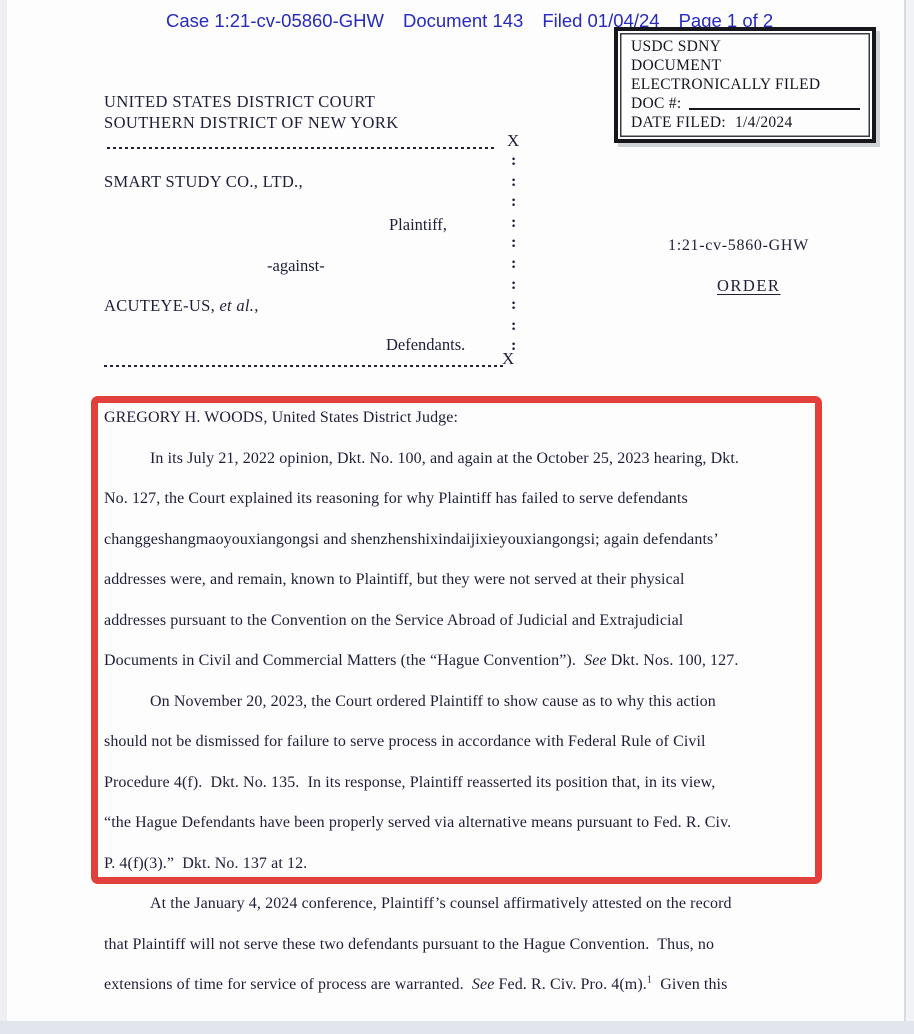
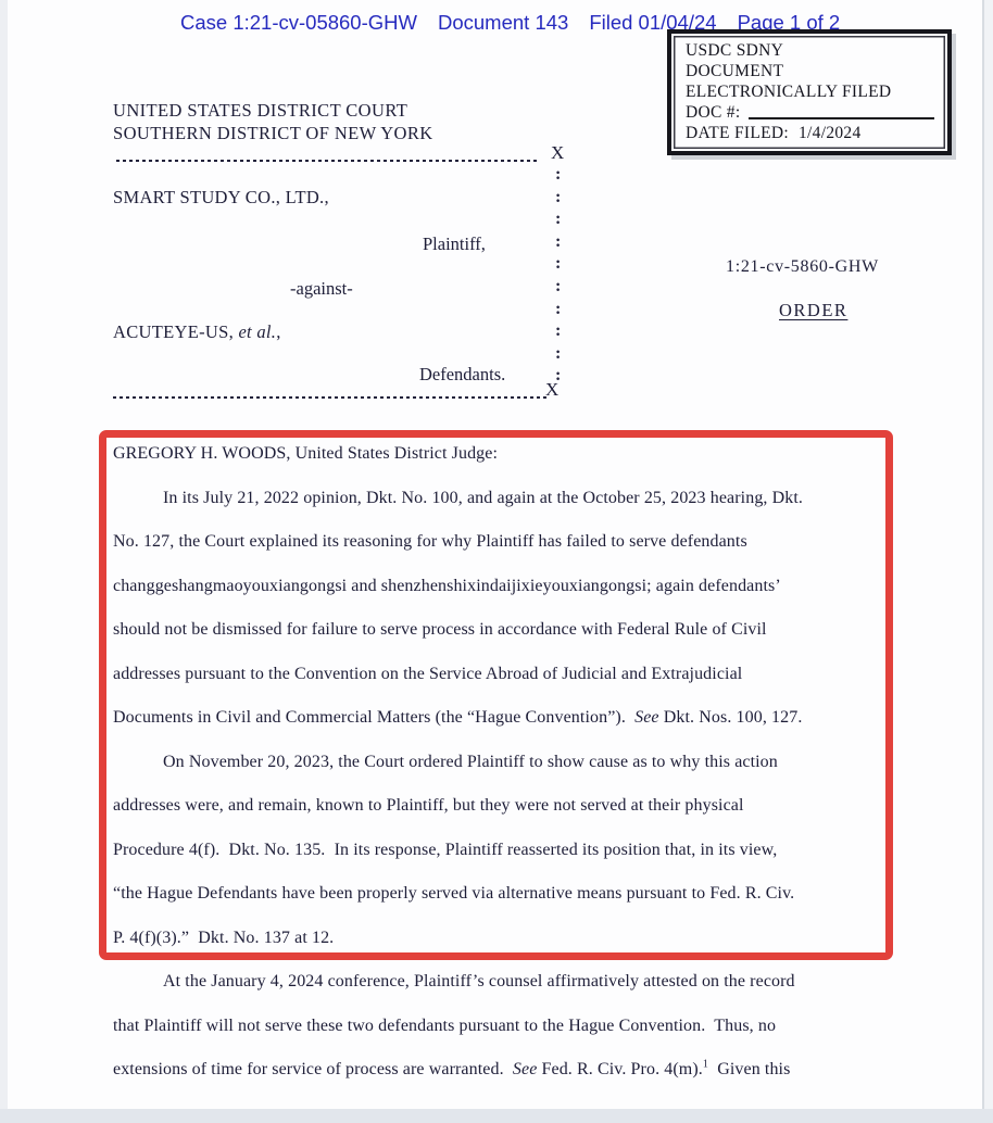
  Case 1:21-cv-05860-GHW
  Document 143
  Filed 01/04/24
  Page 1 of 2
  USDC SDNY
  DOCUMENT
  ELECTRONICALLY FILED
  DOC #:
  DATE FILED:
  1/4/2024
  UNITED STATES DISTRICT COURT
  SOUTHERN DISTRICT OF NEW YORK
  X
  :
  :
  :
  :
  :
  :
  :
  :
  :
  :
  X
  SMART STUDY CO., LTD.,
  Plaintiff,
  -against-
  ACUTEYE-US, et al.,
  Defendants.
  1:21-cv-5860-GHW
  ORDER
  GREGORY H. WOODS, United States District Judge:
  In its July 21, 2022 opinion, Dkt. No. 100, and again at the October 25, 2023 hearing, Dkt.
  No. 127, the Court explained its reasoning for why Plaintiff has failed to serve defendants
  changgeshangmaoyouxiangongsi and shenzhenshixindaijixieyouxiangongsi; again defendants’
- addresses were, and remain, known to Plaintiff, but they were not served at their physical
+ should not be dismissed for failure to serve process in accordance with Federal Rule of Civil
  addresses pursuant to the Convention on the Service Abroad of Judicial and Extrajudicial
  Documents in Civil and Commercial Matters (the “Hague Convention”). See Dkt. Nos. 100, 127.
  On November 20, 2023, the Court ordered Plaintiff to show cause as to why this action
- should not be dismissed for failure to serve process in accordance with Federal Rule of Civil
+ addresses were, and remain, known to Plaintiff, but they were not served at their physical
  Procedure 4(f). Dkt. No. 135. In its response, Plaintiff reasserted its position that, in its view,
  “the Hague Defendants have been properly served via alternative means pursuant to Fed. R. Civ.
  P. 4(f)(3).” Dkt. No. 137 at 12.
  At the January 4, 2024 conference, Plaintiff’s counsel affirmatively attested on the record
  that Plaintiff will not serve these two defendants pursuant to the Hague Convention. Thus, no
  extensions of time for service of process are warranted. See Fed. R. Civ. Pro. 4(m).1 Given this
